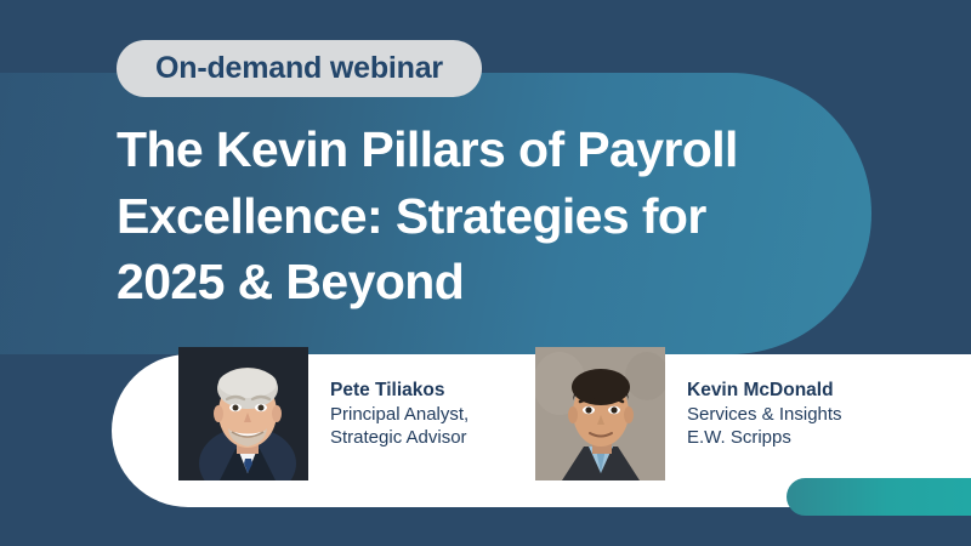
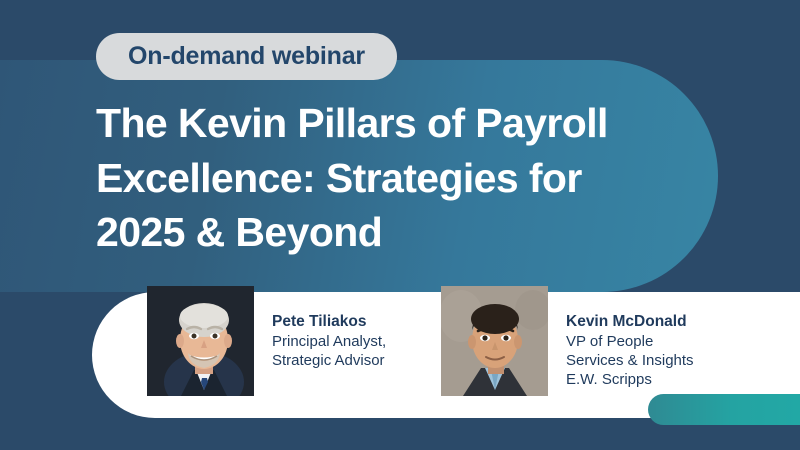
  On-demand webinar
  The Kevin Pillars of Payroll
  Excellence: Strategies for
  2025 & Beyond
  Pete Tiliakos
  Principal Analyst,
  Strategic Advisor
  Kevin McDonald
+ VP of People
  Services & Insights
  E.W. Scripps
